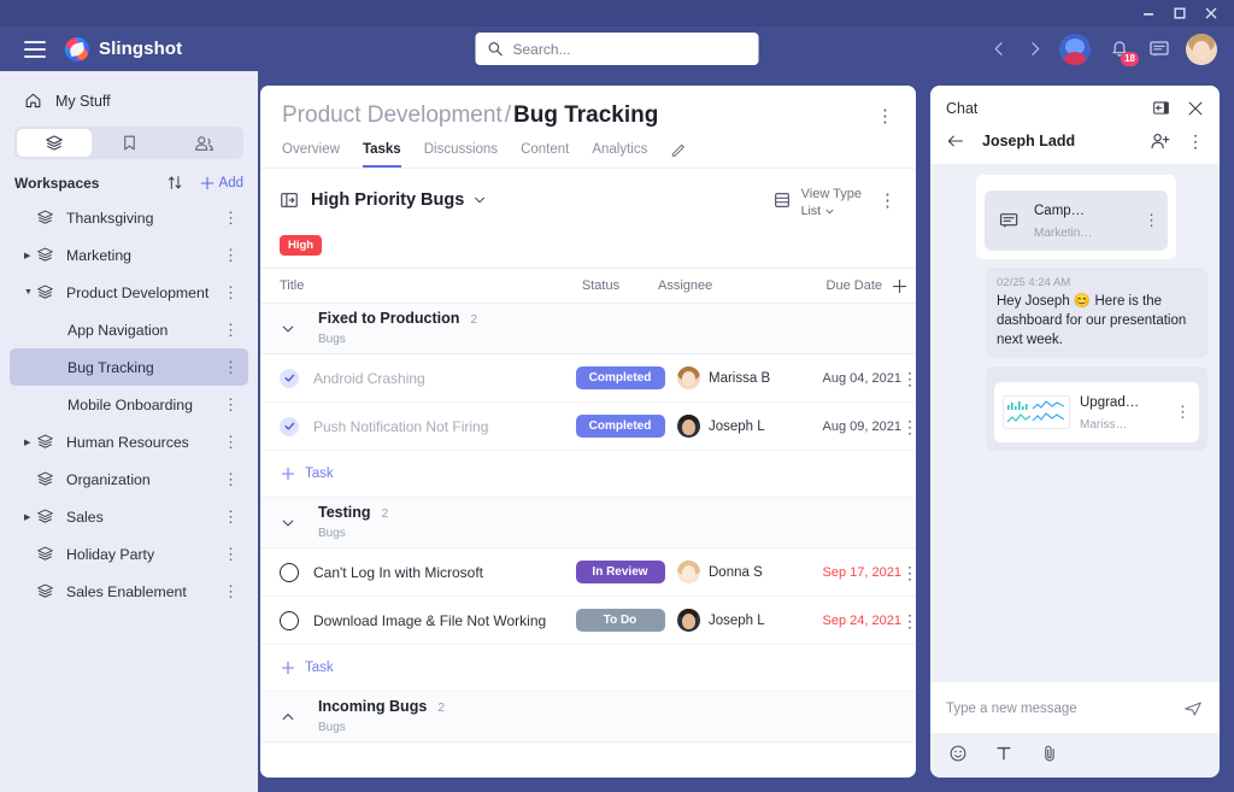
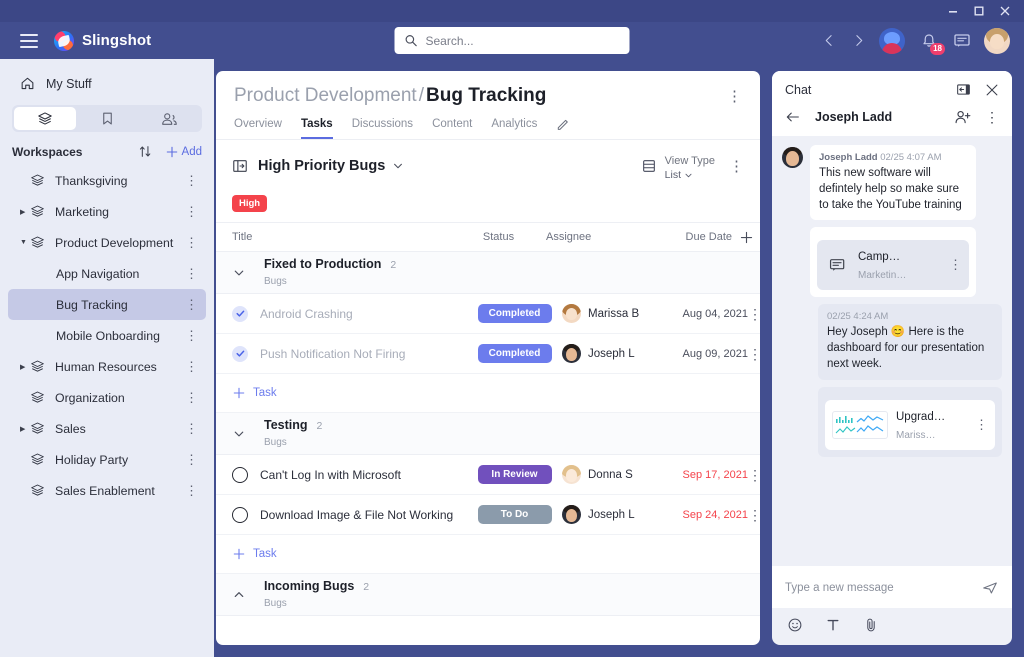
  Slingshot
  Search...
  18
  My Stuff
  Workspaces
  Add
  Thanksgiving
  ⋮
  Marketing
  ⋮
  Product Development
  ⋮
  App Navigation
  ⋮
  Bug Tracking
  ⋮
  Mobile Onboarding
  ⋮
  Human Resources
  ⋮
  Organization
  ⋮
  Sales
  ⋮
  Holiday Party
  ⋮
  Sales Enablement
  ⋮
  Product Development
  /
  Bug Tracking
  ⋮
  Overview
  Tasks
  Discussions
  Content
  Analytics
  High Priority Bugs
  View Type
  List
  ⋮
  High
  Title
  Status
  Assignee
  Due Date
  Fixed to Production
  2
  Bugs
  Android Crashing
  Completed
  Marissa B
  Aug 04, 2021
  ⋮
  Push Notification Not Firing
  Completed
  Joseph L
  Aug 09, 2021
  ⋮
  Task
  Testing
  2
  Bugs
  Can't Log In with Microsoft
  In Review
  Donna S
  Sep 17, 2021
  ⋮
  Download Image & File Not Working
  To Do
  Joseph L
  Sep 24, 2021
  ⋮
  Task
  Incoming Bugs
  2
  Bugs
  Chat
  Joseph Ladd
  ⋮
+ Joseph Ladd 02/25 4:07 AM
+ This new software will defintely help so make sure to take the YouTube training
  Camp…Marketin…
  ⋮
  02/25 4:24 AM
  Hey Joseph 😊 Here is the dashboard for our presentation next week.
  Upgrad…Mariss…
  ⋮
  Type a new message
